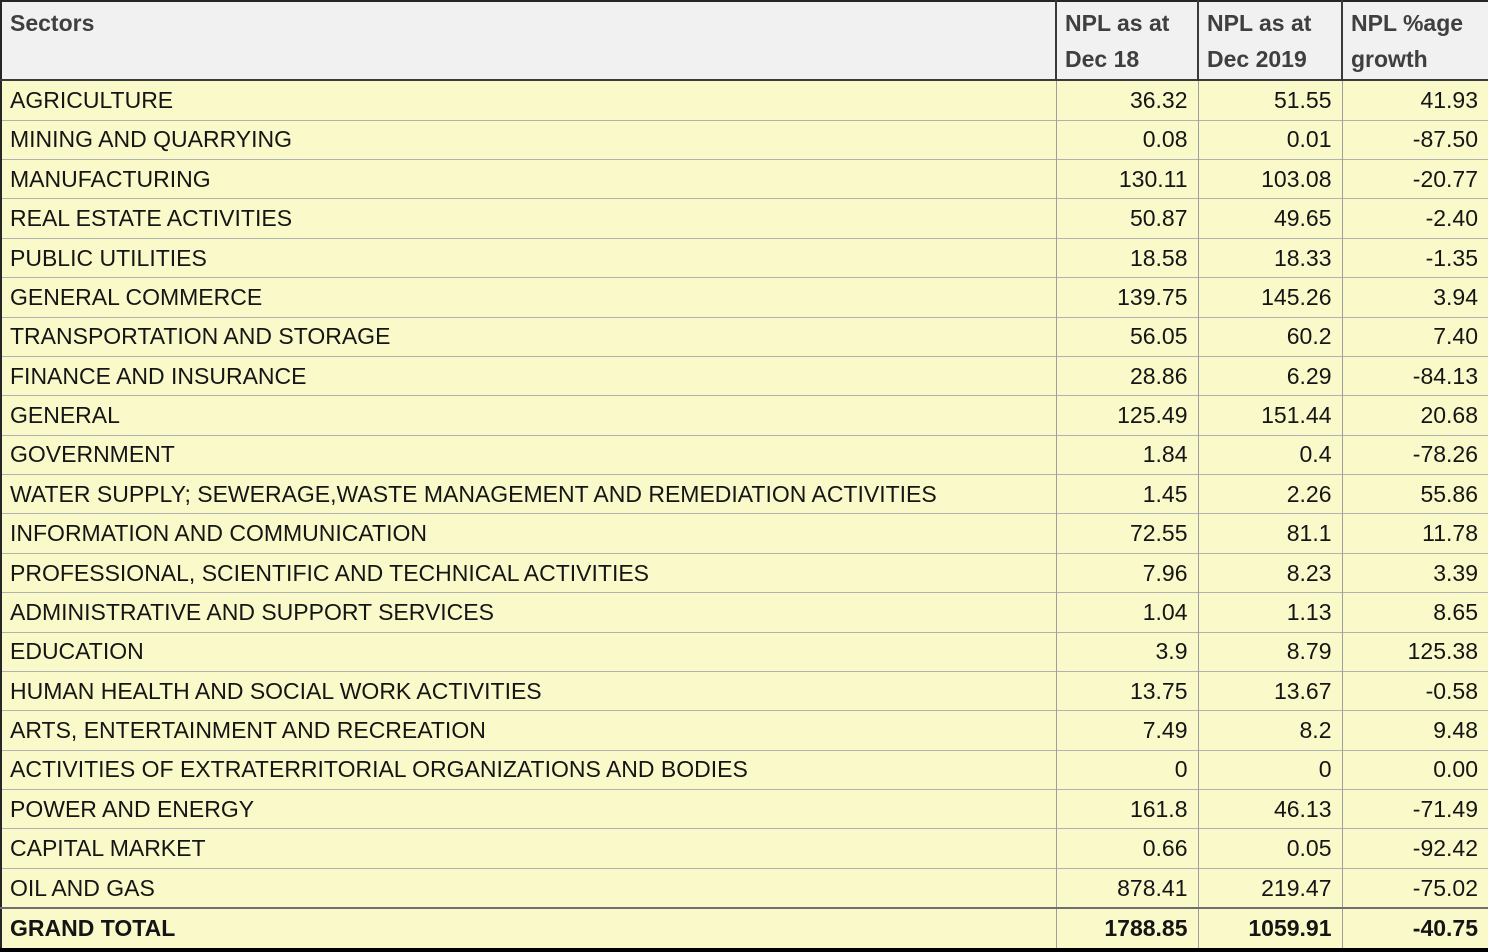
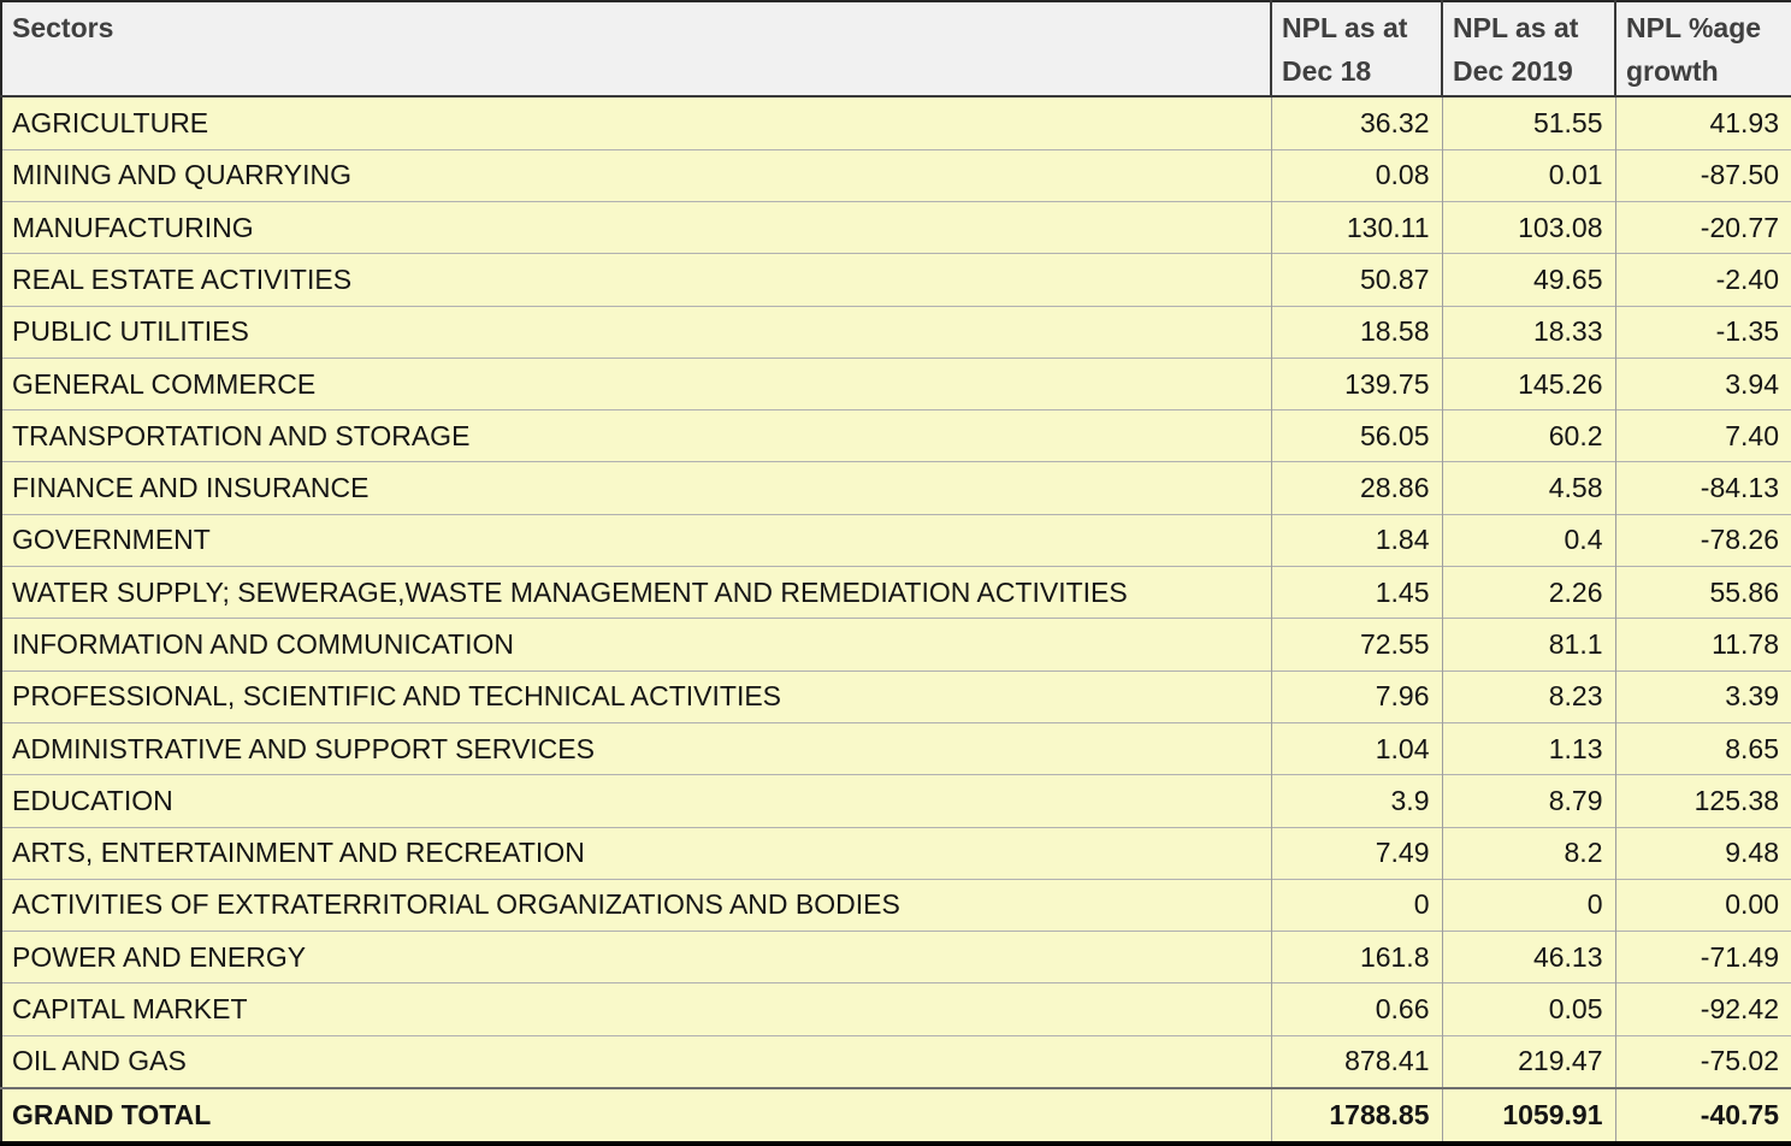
  Sectors	NPL as at Dec 18	NPL as at Dec 2019	NPL %age growth
  AGRICULTURE	36.32	51.55	41.93
  MINING AND QUARRYING	0.08	0.01	-87.50
  MANUFACTURING	130.11	103.08	-20.77
  REAL ESTATE ACTIVITIES	50.87	49.65	-2.40
  PUBLIC UTILITIES	18.58	18.33	-1.35
  GENERAL COMMERCE	139.75	145.26	3.94
  TRANSPORTATION AND STORAGE	56.05	60.2	7.40
- FINANCE AND INSURANCE	28.86	6.29	-84.13
+ FINANCE AND INSURANCE	28.86	4.58	-84.13
- GENERAL	125.49	151.44	20.68
  GOVERNMENT	1.84	0.4	-78.26
  WATER SUPPLY; SEWERAGE,WASTE MANAGEMENT AND REMEDIATION ACTIVITIES	1.45	2.26	55.86
  INFORMATION AND COMMUNICATION	72.55	81.1	11.78
  PROFESSIONAL, SCIENTIFIC AND TECHNICAL ACTIVITIES	7.96	8.23	3.39
  ADMINISTRATIVE AND SUPPORT SERVICES	1.04	1.13	8.65
  EDUCATION	3.9	8.79	125.38
- HUMAN HEALTH AND SOCIAL WORK ACTIVITIES	13.75	13.67	-0.58
  ARTS, ENTERTAINMENT AND RECREATION	7.49	8.2	9.48
  ACTIVITIES OF EXTRATERRITORIAL ORGANIZATIONS AND BODIES	0	0	0.00
  POWER AND ENERGY	161.8	46.13	-71.49
  CAPITAL MARKET	0.66	0.05	-92.42
  OIL AND GAS	878.41	219.47	-75.02
  GRAND TOTAL	1788.85	1059.91	-40.75
